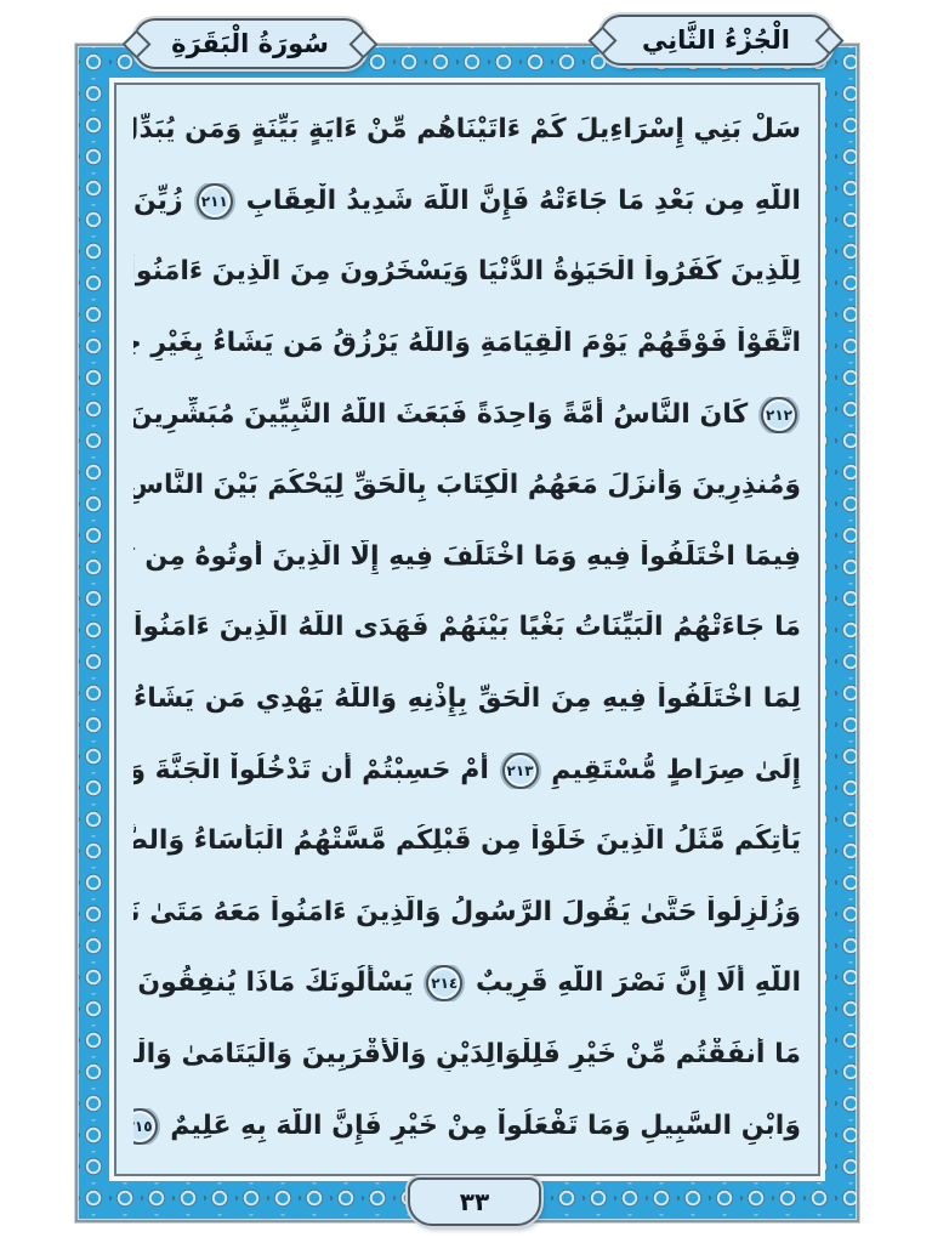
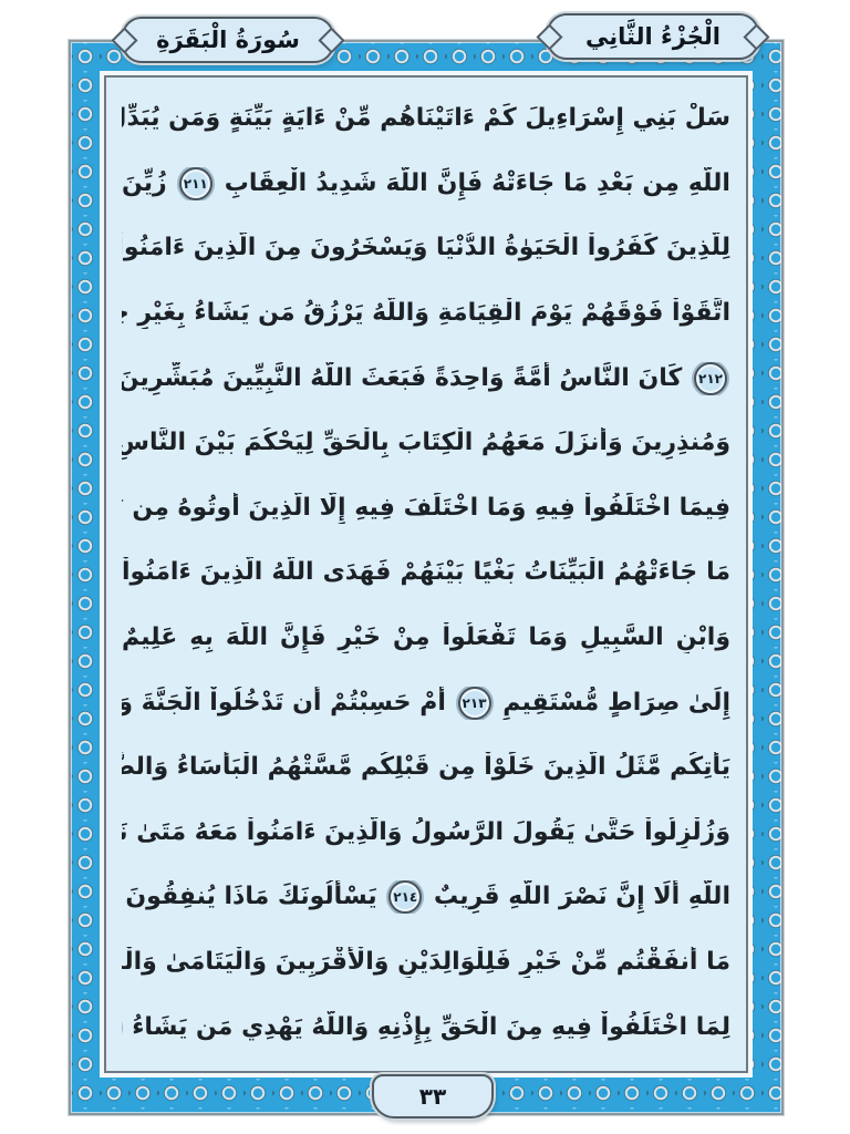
  سَلْ بَنِي إِسْرَاءِيلَ كَمْ ءَاتَيْنَاهُم مِّنْ ءَايَةٍ بَيِّنَةٍ وَمَن يُبَدِّ
  اللَّهِ مِن بَعْدِ مَا جَاءَتْهُ فَإِنَّ اللَّهَ شَدِيدُ الْعِقَابِ ٢١١ زُيِّنَ
  لِلَّذِينَ كَفَرُواْ الْحَيَوٰةُ الدُّنْيَا وَيَسْخَرُونَ مِنَ الَّذِينَ ءَامَنُو
  اتَّقَوْاْ فَوْقَهُمْ يَوْمَ الْقِيَامَةِ وَاللَّهُ يَرْزُقُ مَن يَشَاءُ بِغَيْرِ
  ٢١٢ كَانَ النَّاسُ أُمَّةً وَاحِدَةً فَبَعَثَ اللَّهُ النَّبِيِّينَ مُبَشِّرِينَ
  وَمُنذِرِينَ وَأَنزَلَ مَعَهُمُ الْكِتَابَ بِالْحَقِّ لِيَحْكُمَ بَيْنَ النَّاسِ
  فِيمَا اخْتَلَفُواْ فِيهِ وَمَا اخْتَلَفَ فِيهِ إِلَّا الَّذِينَ أُوتُوهُ مِن
  مَا جَاءَتْهُمُ الْبَيِّنَاتُ بَغْيًا بَيْنَهُمْ فَهَدَى اللَّهُ الَّذِينَ ءَامَنُواْ
- لِمَا اخْتَلَفُواْ فِيهِ مِنَ الْحَقِّ بِإِذْنِهِ وَاللَّهُ يَهْدِي مَن يَشَاءُ
+ وَابْنِ السَّبِيلِ وَمَا تَفْعَلُواْ مِنْ خَيْرٍ فَإِنَّ اللَّهَ بِهِ عَلِيمٌ
  إِلَىٰ صِرَاطٍ مُّسْتَقِيمٍ ٢١٣ أَمْ حَسِبْتُمْ أَن تَدْخُلُواْ الْجَنَّةَ وَ
  يَأْتِكُم مَّثَلُ الَّذِينَ خَلَوْاْ مِن قَبْلِكُم مَّسَّتْهُمُ الْبَأْسَاءُ وَالضَّ
  وَزُلْزِلُواْ حَتَّىٰ يَقُولَ الرَّسُولُ وَالَّذِينَ ءَامَنُواْ مَعَهُ مَتَىٰ نَ
  اللَّهِ أَلَا إِنَّ نَصْرَ اللَّهِ قَرِيبٌ ٢١٤ يَسْأَلُونَكَ مَاذَا يُنفِقُونَ
  مَا أَنفَقْتُم مِّنْ خَيْرٍ فَلِلْوَالِدَيْنِ وَالْأَقْرَبِينَ وَالْيَتَامَىٰ وَالْ
- وَابْنِ السَّبِيلِ وَمَا تَفْعَلُواْ مِنْ خَيْرٍ فَإِنَّ اللَّهَ بِهِ عَلِيمٌ ١٥
+ لِمَا اخْتَلَفُواْ فِيهِ مِنَ الْحَقِّ بِإِذْنِهِ وَاللَّهُ يَهْدِي مَن يَشَاءُ
  سُورَةُ الْبَقَرَةِ
  الْجُزْءُ الثَّانِي
  ٣٣
